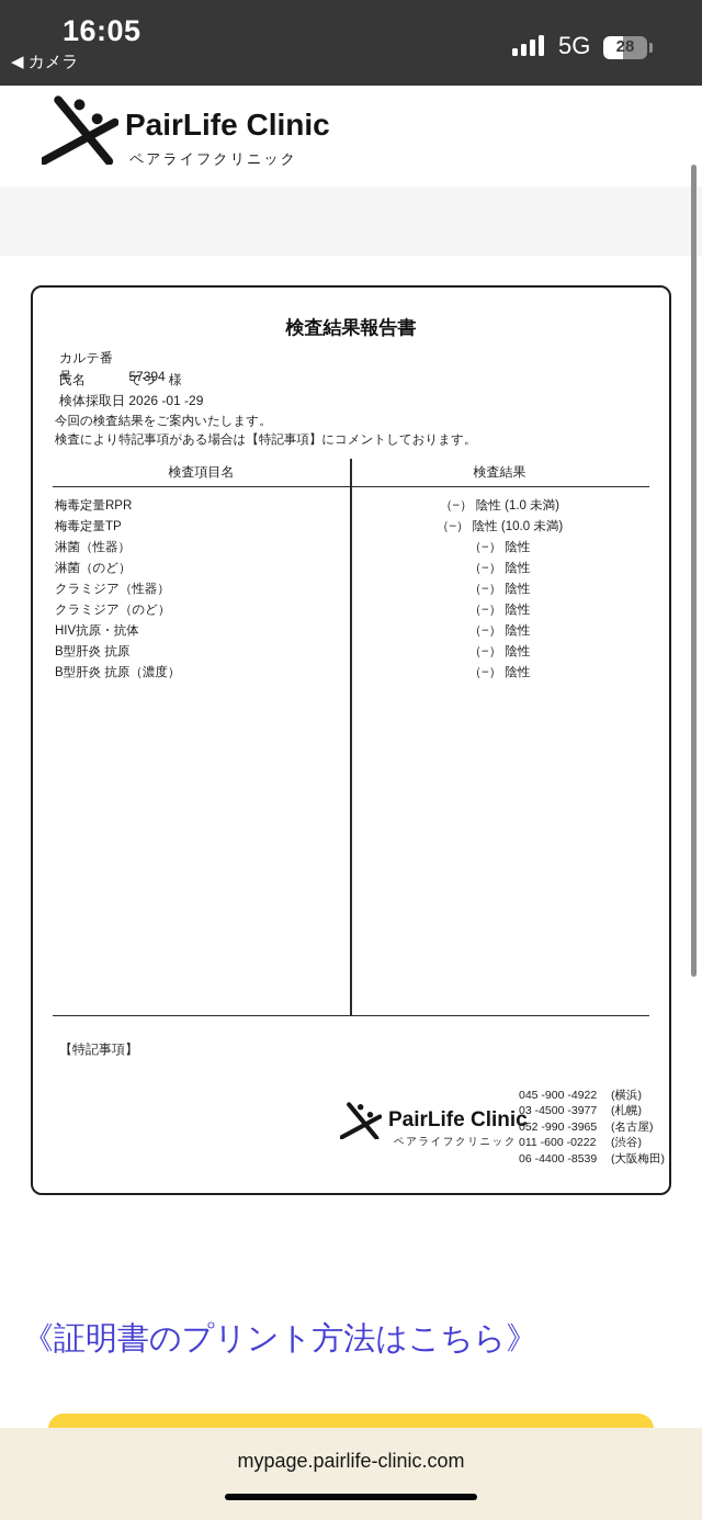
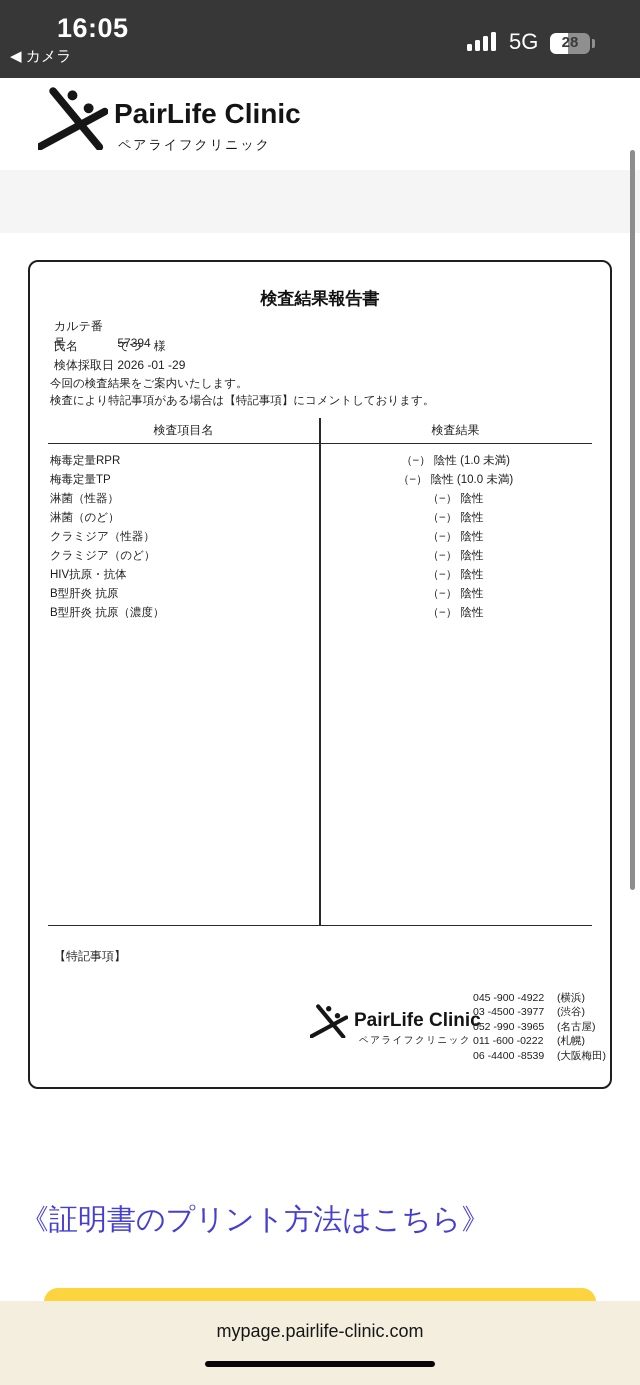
  16:05
  ◀ カメラ
  5G
  28
  PairLife Clinic
  ペアライフクリニック
  検査結果報告書
  カルテ番号 57394
  氏名 てつ 様
  検体採取日 2026 -01 -29
  今回の検査結果をご案内いたします。
  検査により特記事項がある場合は【特記事項】にコメントしております。
  検査項目名
  検査結果
  梅毒定量RPR
  （−） 陰性 (1.0 未満)
  梅毒定量TP
  （−） 陰性 (10.0 未満)
  淋菌（性器）
  （−） 陰性
  淋菌（のど）
  （−） 陰性
  クラミジア（性器）
  （−） 陰性
  クラミジア（のど）
  （−） 陰性
  HIV抗原・抗体
  （−） 陰性
  B型肝炎 抗原
  （−） 陰性
  B型肝炎 抗原（濃度）
  （−） 陰性
  【特記事項】
  PairLife Clinic
  ペアライフクリニック
  045 -900 -4922 (横浜)
- 03 -4500 -3977 (札幌)
+ 03 -4500 -3977 (渋谷)
  052 -990 -3965 (名古屋)
- 011 -600 -0222 (渋谷)
+ 011 -600 -0222 (札幌)
  06 -4400 -8539 (大阪梅田)
  《証明書のプリント方法はこちら》
  mypage.pairlife-clinic.com
